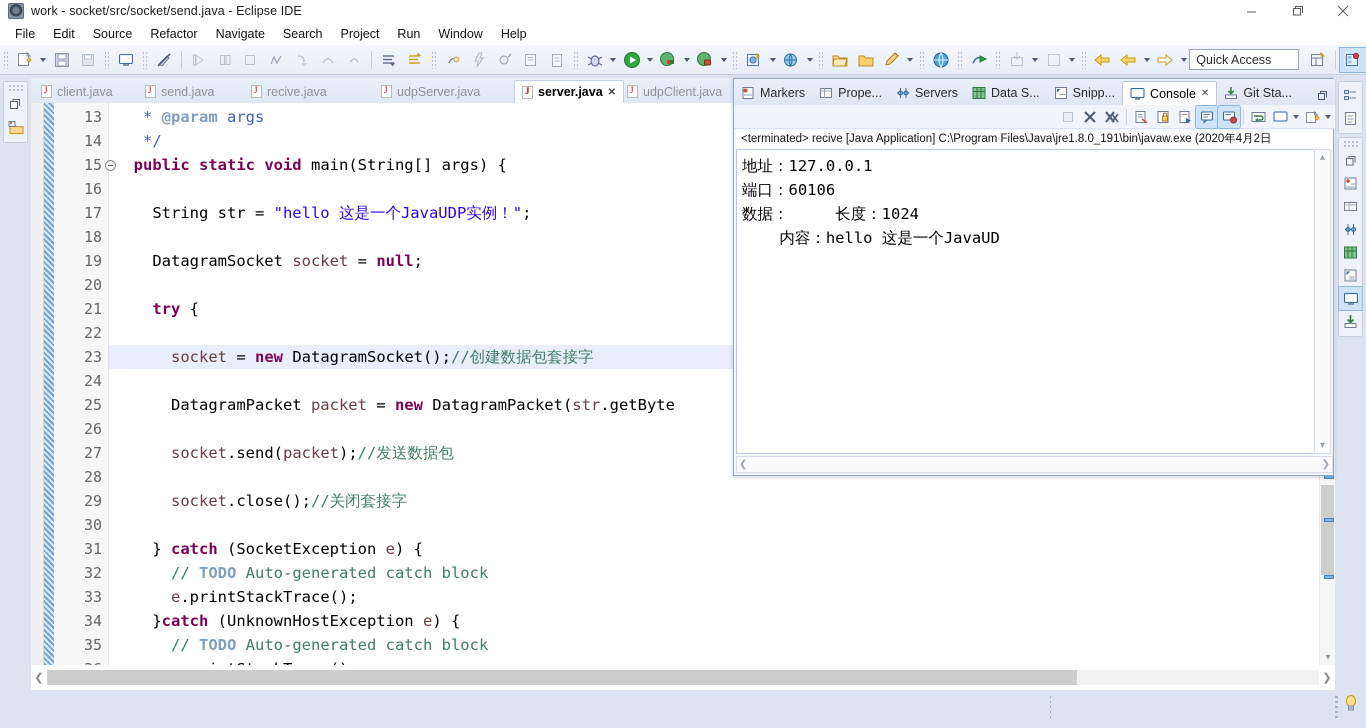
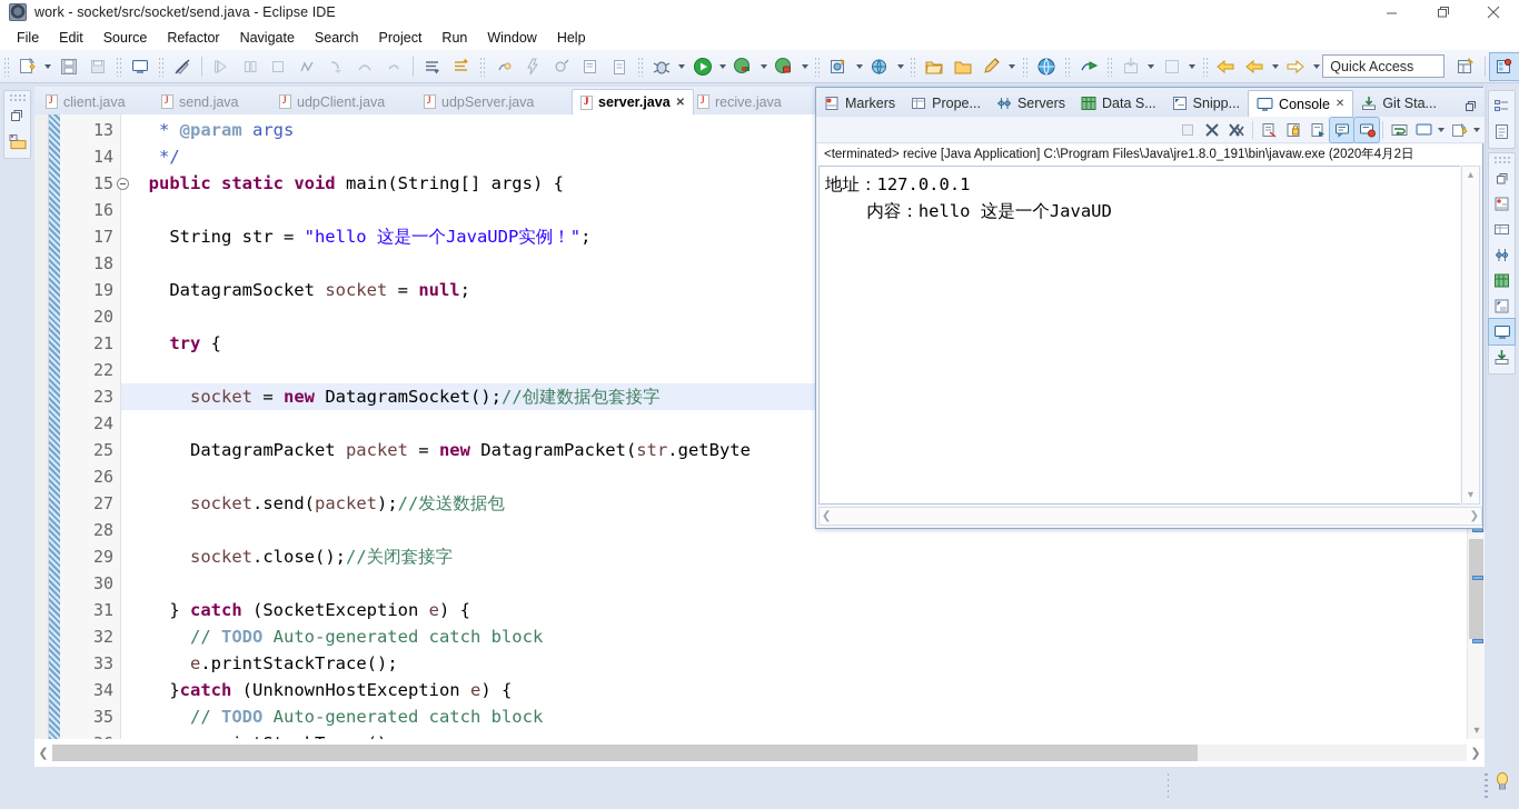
  work - socket/src/socket/send.java - Eclipse IDE
  File
  Edit
  Source
  Refactor
  Navigate
  Search
  Project
  Run
  Window
  Help
  Quick Access
  client.java
  send.java
- recive.java
+ udpClient.java
  udpServer.java
  server.java
  ✕
- udpClient.java
+ recive.java
  13
  14
  15
  16
  17
  18
  19
  20
  21
  22
  23
  24
  25
  26
  27
  28
  29
  30
  31
  32
  33
  34
  35
  * @param args
  */
  public static void main(String[] args) {
  String str = "hello 这是一个JavaUDP实例！";
  DatagramSocket socket = null;
  try {
  socket = new DatagramSocket();//创建数据包套接字
  DatagramPacket packet = new DatagramPacket(str.getByte
  socket.send(packet);//发送数据包
  socket.close();//关闭套接字
  } catch (SocketException e) {
  // TODO Auto-generated catch block
  e.printStackTrace();
  }catch (UnknownHostException e) {
  // TODO Auto-generated catch block
  ▾
  ❮
  ❯
  Markers
  Prope...
  Servers
  Data S...
  Snipp...
  Console
  ✕
  Git Sta...
  <terminated> recive [Java Application] C:\Program Files\Java\jre1.8.0_191\bin\javaw.exe (2020年4月2日
  地址：127.0.0.1
- 端口：60106
- 数据： 长度：1024
  内容：hello 这是一个JavaUD
  ▴
  ▾
  ❮
  ❯
